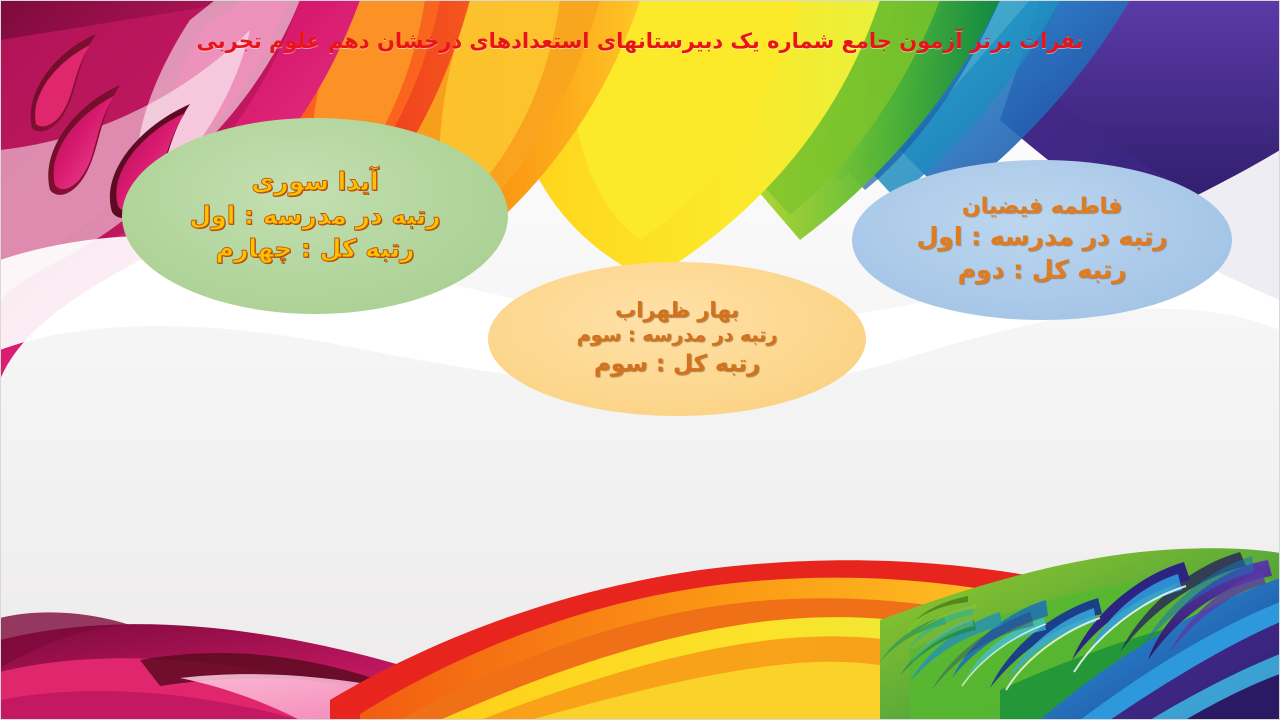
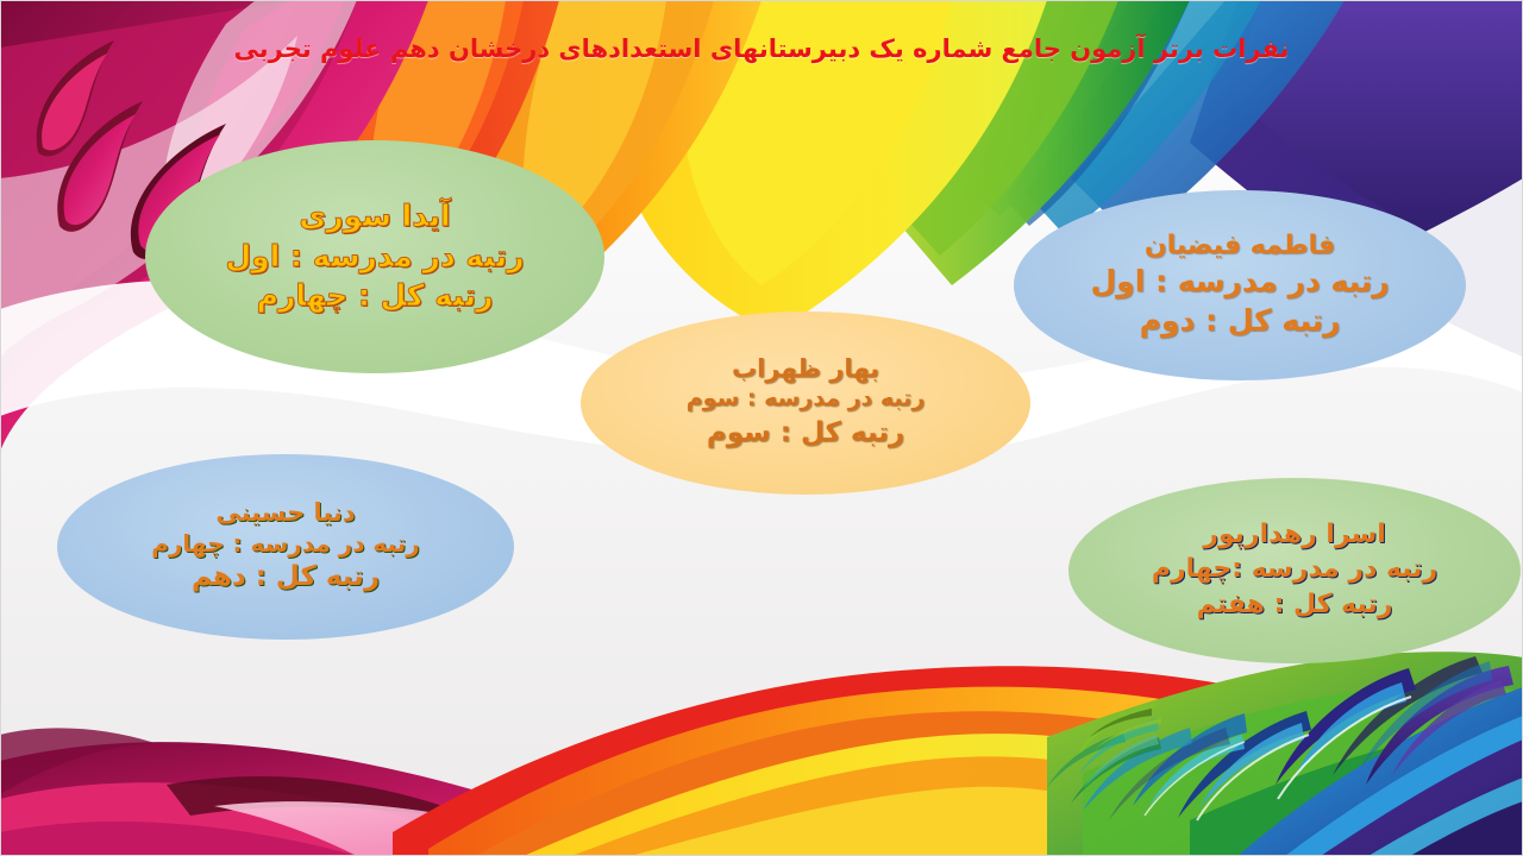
  نفرات برتر آزمون جامع شماره یک دبیرستانهای استعدادهای درخشان دهم علوم تجربی
  آیدا سوری
  رتبه در مدرسه : اول
  رتبه کل : چهارم
  فاطمه فیضیان
  رتبه در مدرسه : اول
  رتبه کل : دوم
  بهار ظهراب
  رتبه در مدرسه : سوم
  رتبه کل : سوم
+ دنیا حسینی
+ رتبه در مدرسه : چهارم
+ رتبه کل : دهم
+ اسرا رهدارپور
+ رتبه در مدرسه :چهارم
+ رتبه کل : هفتم
